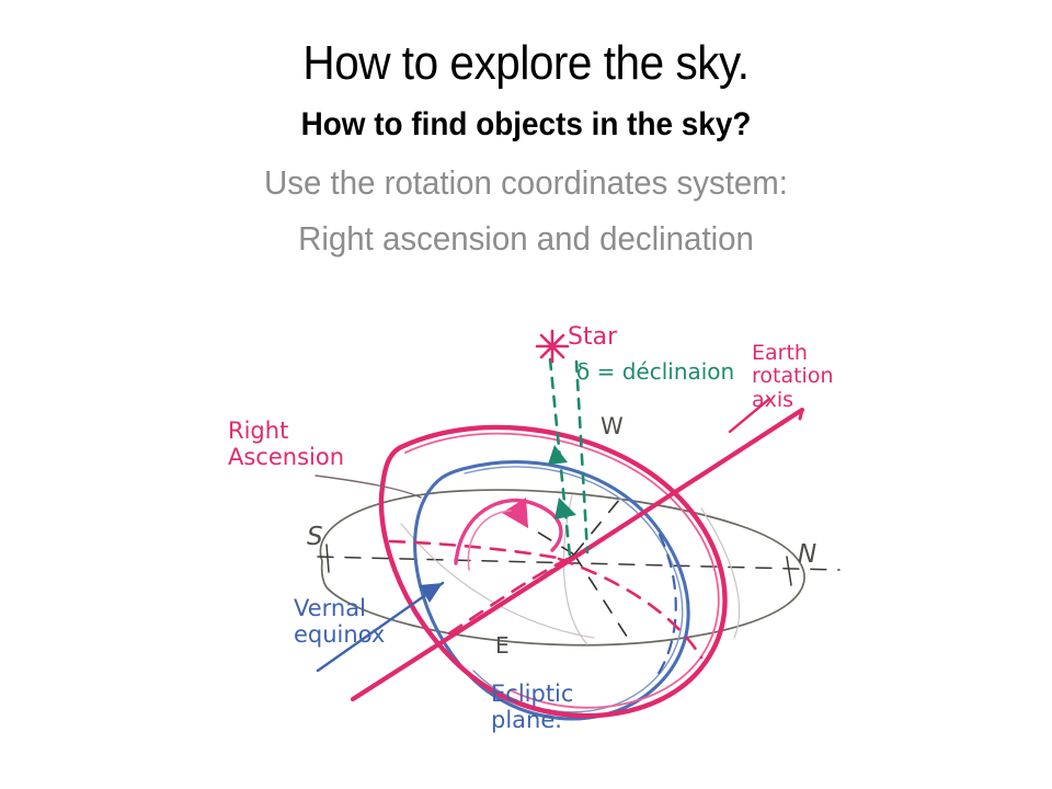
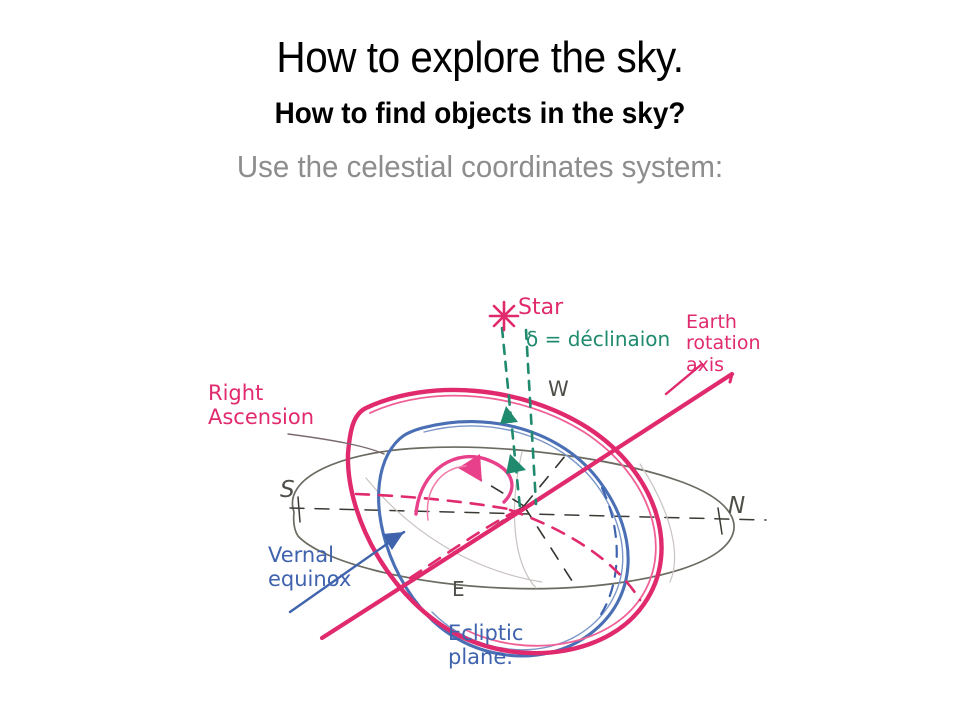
  How to explore the sky.
  How to find objects in the sky?
- Use the rotation coordinates system:
+ Use the celestial coordinates system:
- Right ascension and declination
  Star
  δ = déclinaion
  Earth
  rotation
  axis
  Right
  Ascension
  Vernal
  equinox
  Ecliptic
  plane.
  S
  N
  W
  E
